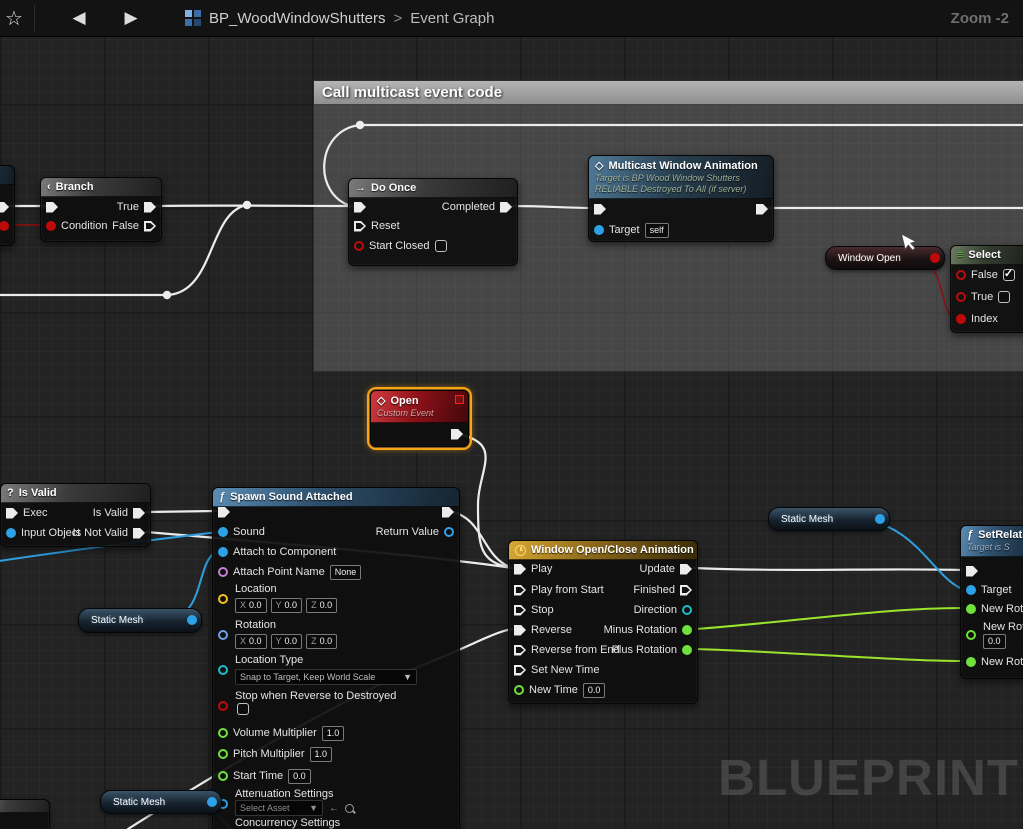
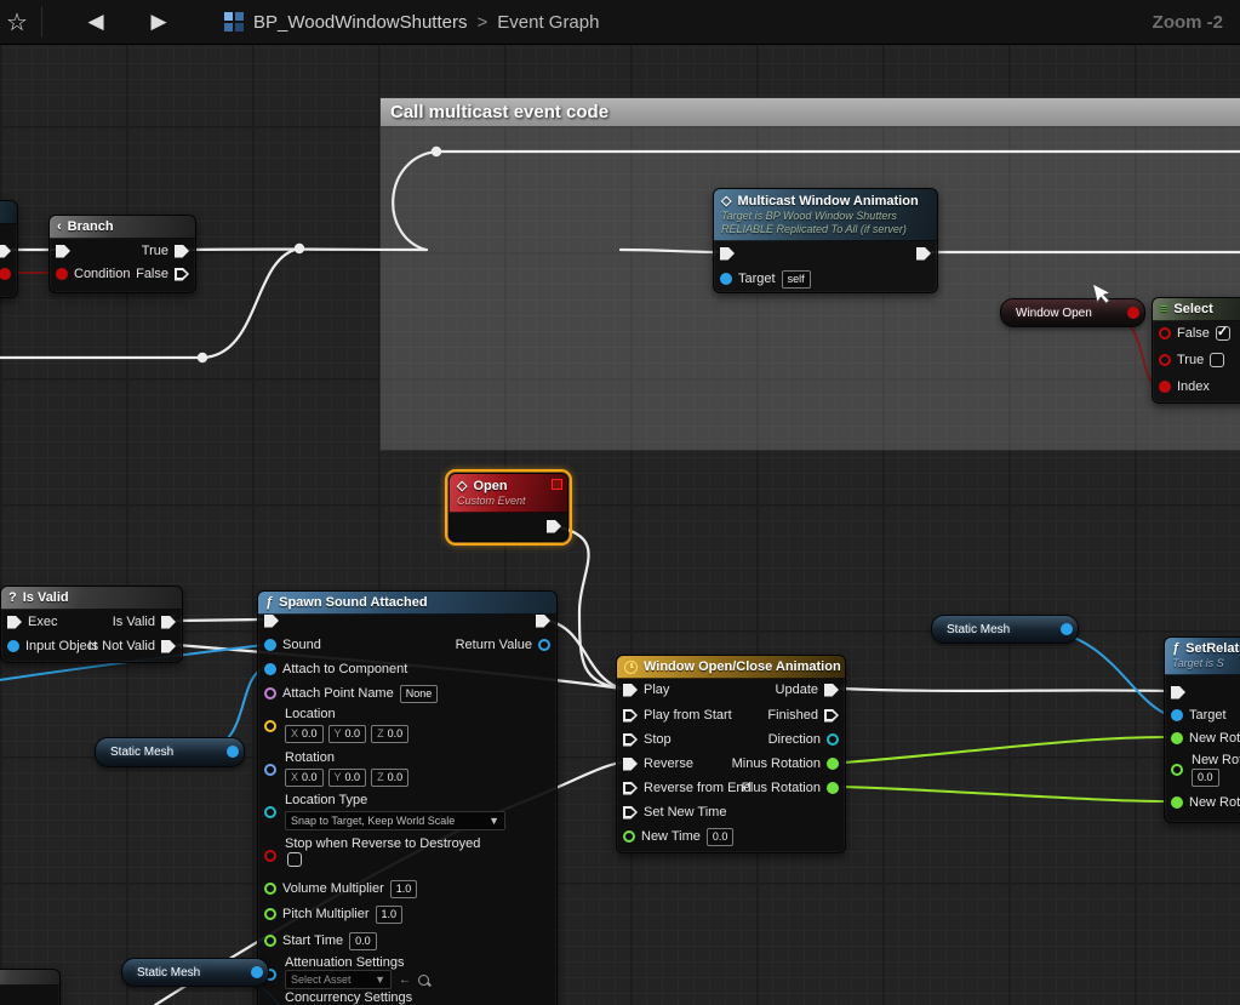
- BLUEPRINT
  Call multicast event code
  ‹
  Branch
  Condition
  True
  False
- →
- Do Once
- Reset
- Start Closed
- Completed
  ◇
  Multicast Window Animation
  Target is BP Wood Window Shutters
- RELIABLE Destroyed To All (if server)
+ RELIABLE Replicated To All (if server)
  Target
  self
  Window Open
  ≡
  Select
  False
  ✓
  True
  Index
  ◇
  Open
  Custom Event
  ?
  Is Valid
  Exec
  Input Object
  Is Valid
  Is Not Valid
  ƒ
  Spawn Sound Attached
  Sound
  Return Value
  Attach to Component
  Attach Point Name
  None
  Location
  X
  0.0
  Y
  0.0
  Z
  0.0
  Rotation
  X
  0.0
  Y
  0.0
  Z
  0.0
  Location Type
  Snap to Target, Keep World Scale
  ▼
  Stop when Reverse to Destroyed
  Volume Multiplier
  1.0
  Pitch Multiplier
  1.0
  Start Time
  0.0
  Attenuation Settings
  Select Asset
  ▼
  ←
  Concurrency Settings
  Window Open/Close Animation
  Play
  Update
  Play from Start
  Finished
  Stop
  Direction
  Reverse
  Minus Rotation
  Reverse from End
  Plus Rotation
  Set New Time
  New Time
  0.0
  ƒ
  SetRelat
  Target is S
  Target
  New Rot
  New Ro
  0.0
  New Rot
  Static Mesh
  Static Mesh
  Static Mesh
  ☆
  ◀
  ▶
  BP_WoodWindowShutters
  >
  Event Graph
  Zoom -2
